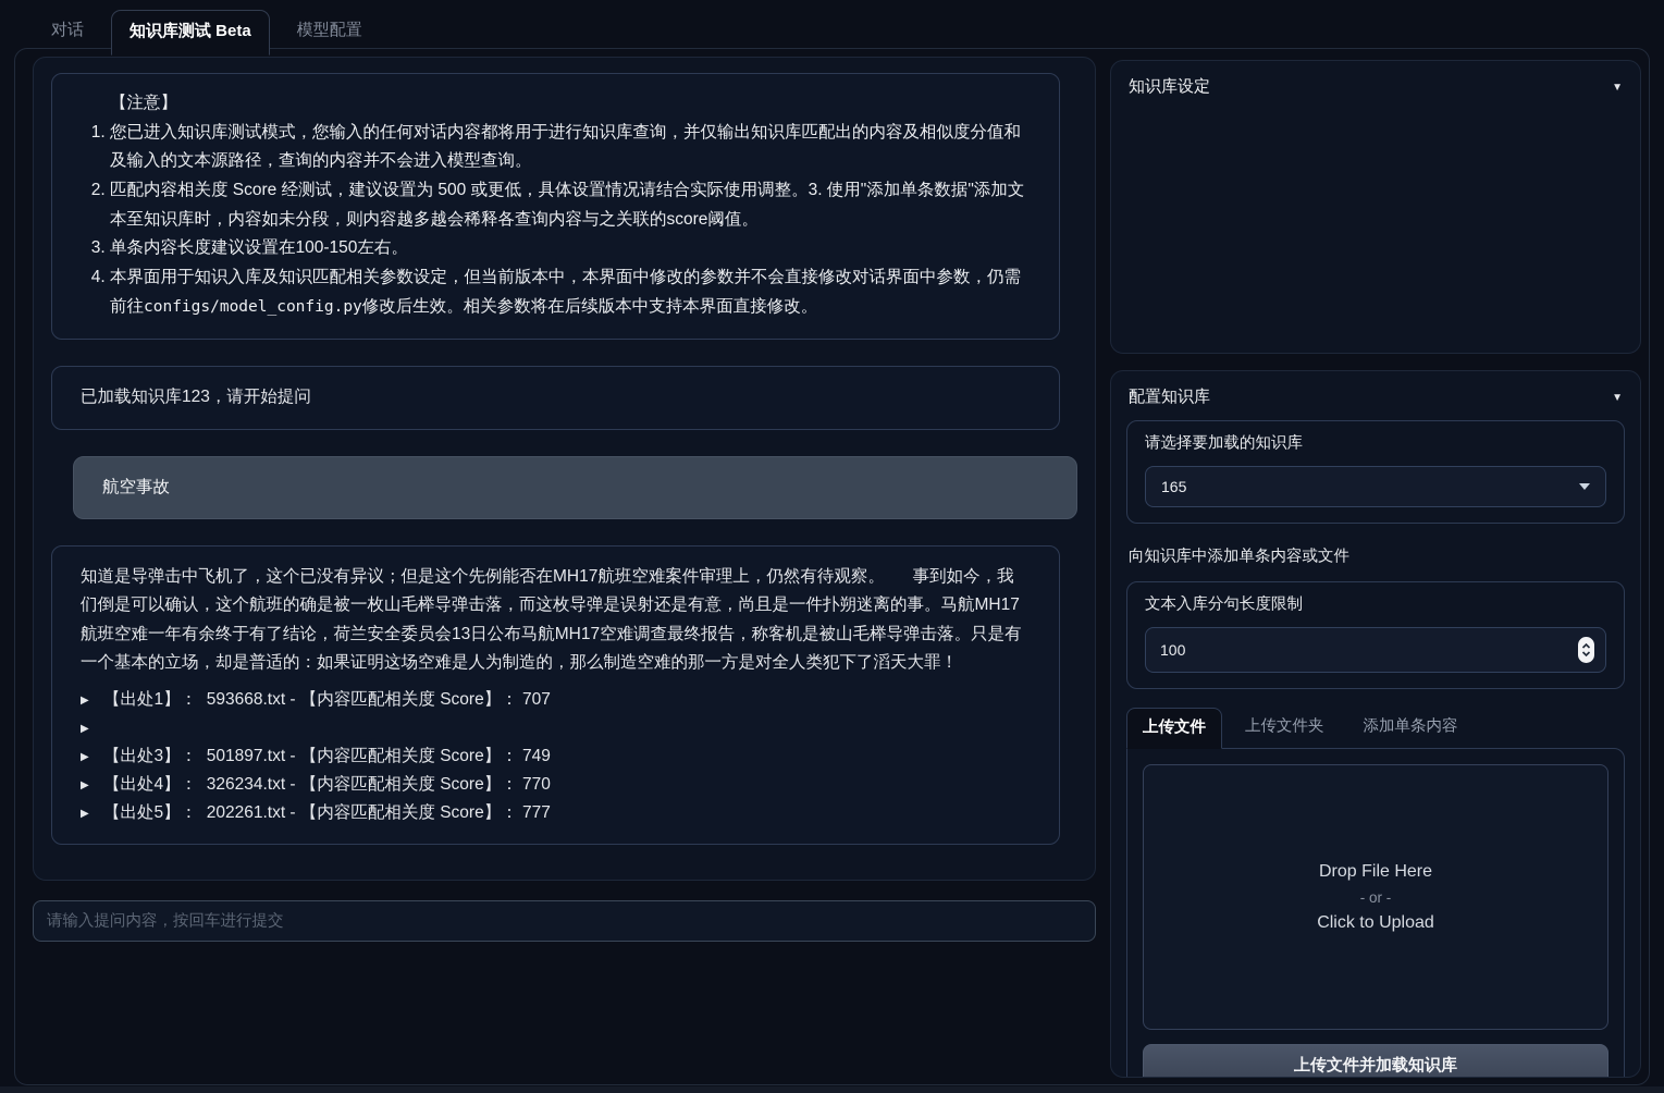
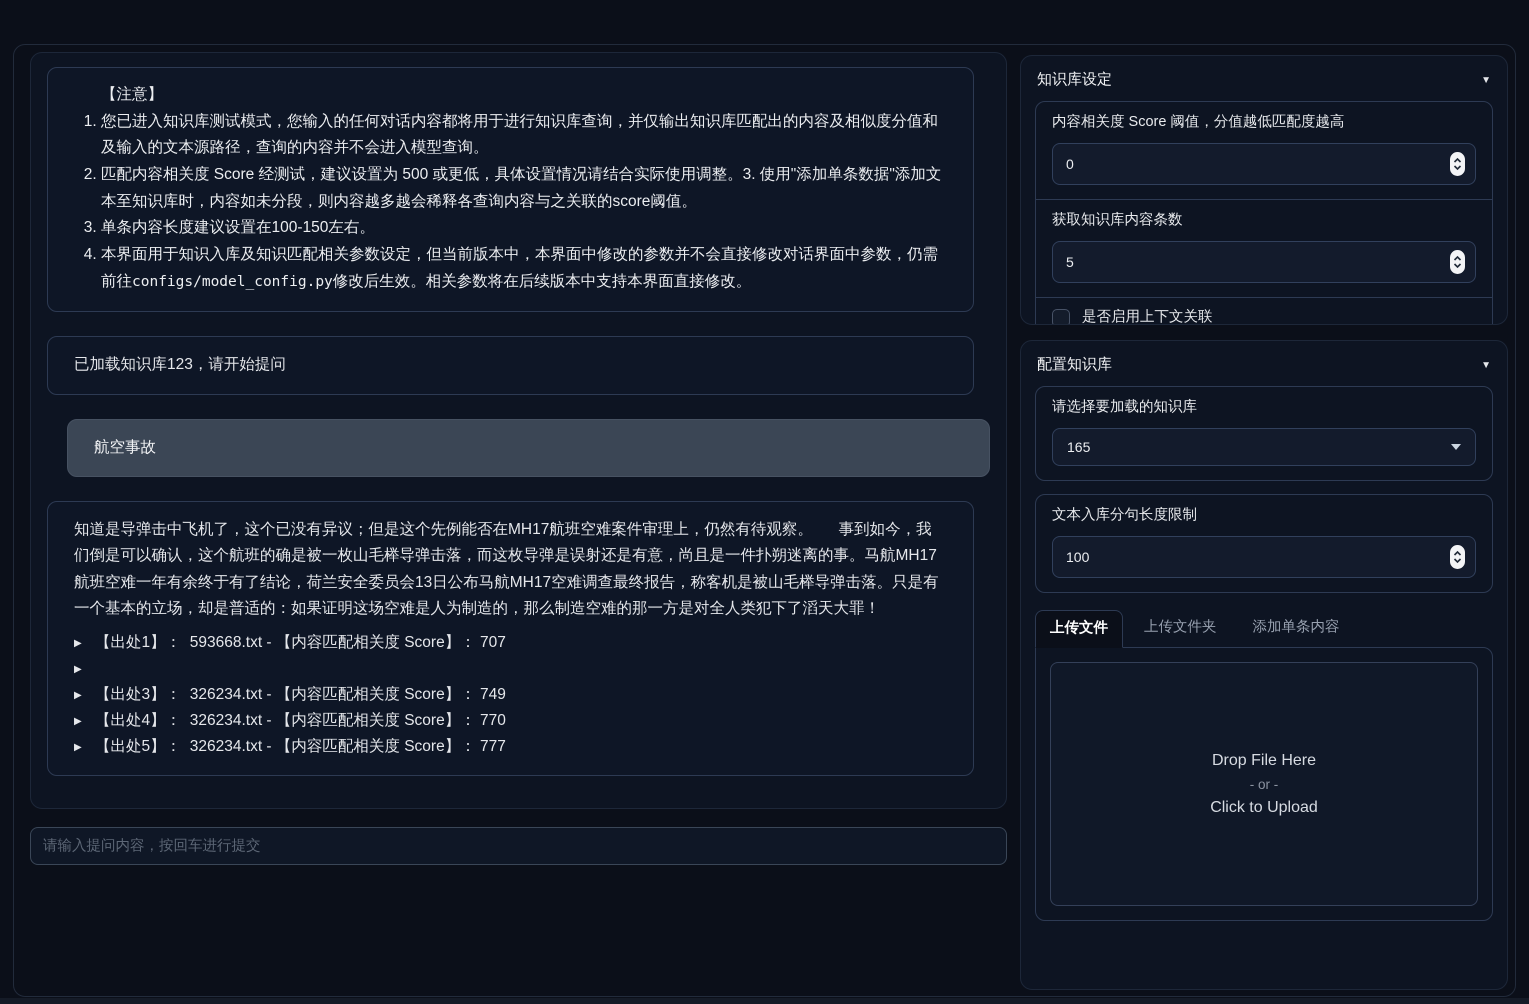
- 对话
- 知识库测试 Beta
- 模型配置
  【注意】
  您已进入知识库测试模式，您输入的任何对话内容都将用于进行知识库查询，并仅输出知识库匹配出的内容及相似度分值和及输入的文本源路径，查询的内容并不会进入模型查询。
  匹配内容相关度 Score 经测试，建议设置为 500 或更低，具体设置情况请结合实际使用调整。3. 使用"添加单条数据"添加文本至知识库时，内容如未分段，则内容越多越会稀释各查询内容与之关联的score阈值。
  单条内容长度建议设置在100-150左右。
  本界面用于知识入库及知识匹配相关参数设定，但当前版本中，本界面中修改的参数并不会直接修改对话界面中参数，仍需前往configs/model_config.py修改后生效。相关参数将在后续版本中支持本界面直接修改。
  已加载知识库123，请开始提问
  航空事故
  知道是导弹击中飞机了，这个已没有异议；但是这个先例能否在MH17航班空难案件审理上，仍然有待观察。 事到如今，我们倒是可以确认，这个航班的确是被一枚山毛榉导弹击落，而这枚导弹是误射还是有意，尚且是一件扑朔迷离的事。马航MH17航班空难一年有余终于有了结论，荷兰安全委员会13日公布马航MH17空难调查最终报告，称客机是被山毛榉导弹击落。只是有一个基本的立场，却是普适的：如果证明这场空难是人为制造的，那么制造空难的那一方是对全人类犯下了滔天大罪！
  ▶
  【出处1】： 593668.txt - 【内容匹配相关度 Score】： 707
  ▶
  ▶
- 【出处3】： 501897.txt - 【内容匹配相关度 Score】： 749
+ 【出处3】： 326234.txt - 【内容匹配相关度 Score】： 749
  ▶
  【出处4】： 326234.txt - 【内容匹配相关度 Score】： 770
  ▶
- 【出处5】： 202261.txt - 【内容匹配相关度 Score】： 777
+ 【出处5】： 326234.txt - 【内容匹配相关度 Score】： 777
  请输入提问内容，按回车进行提交
  知识库设定
  ▼
+ 内容相关度 Score 阈值，分值越低匹配度越高
+ 0
+ 获取知识库内容条数
+ 5
+ 是否启用上下文关联
  配置知识库
  ▼
  请选择要加载的知识库
  165
- 向知识库中添加单条内容或文件
  文本入库分句长度限制
  100
  上传文件
  上传文件夹
  添加单条内容
  Drop File Here
  - or -
  Click to Upload
- 上传文件并加载知识库
